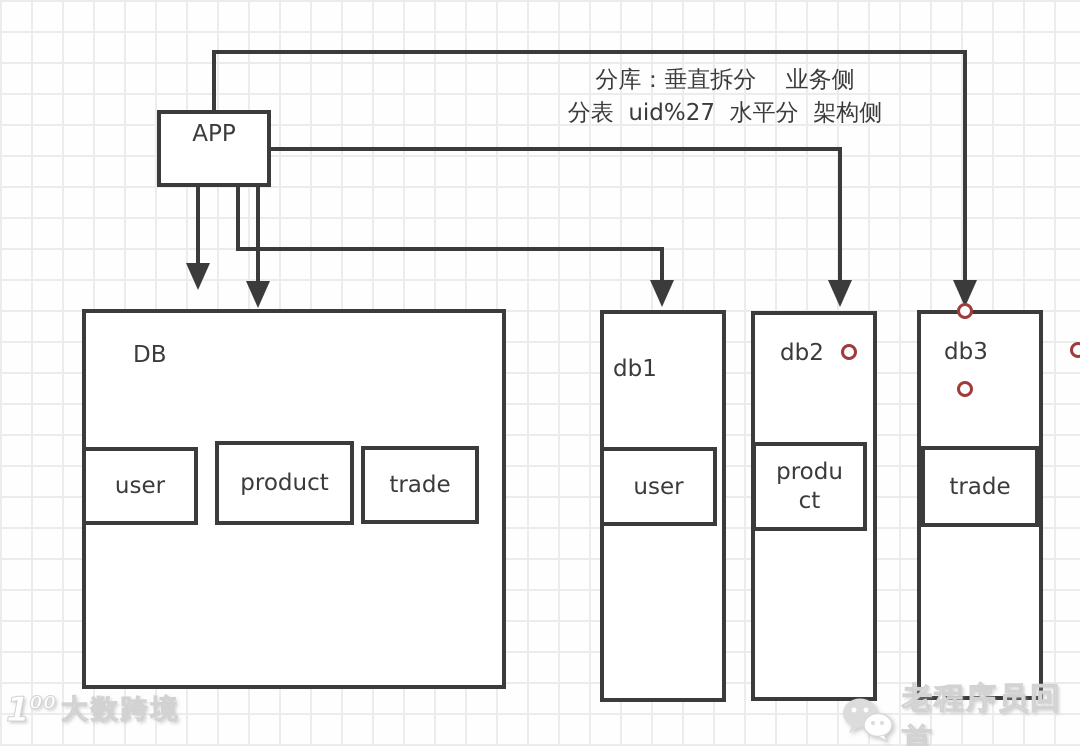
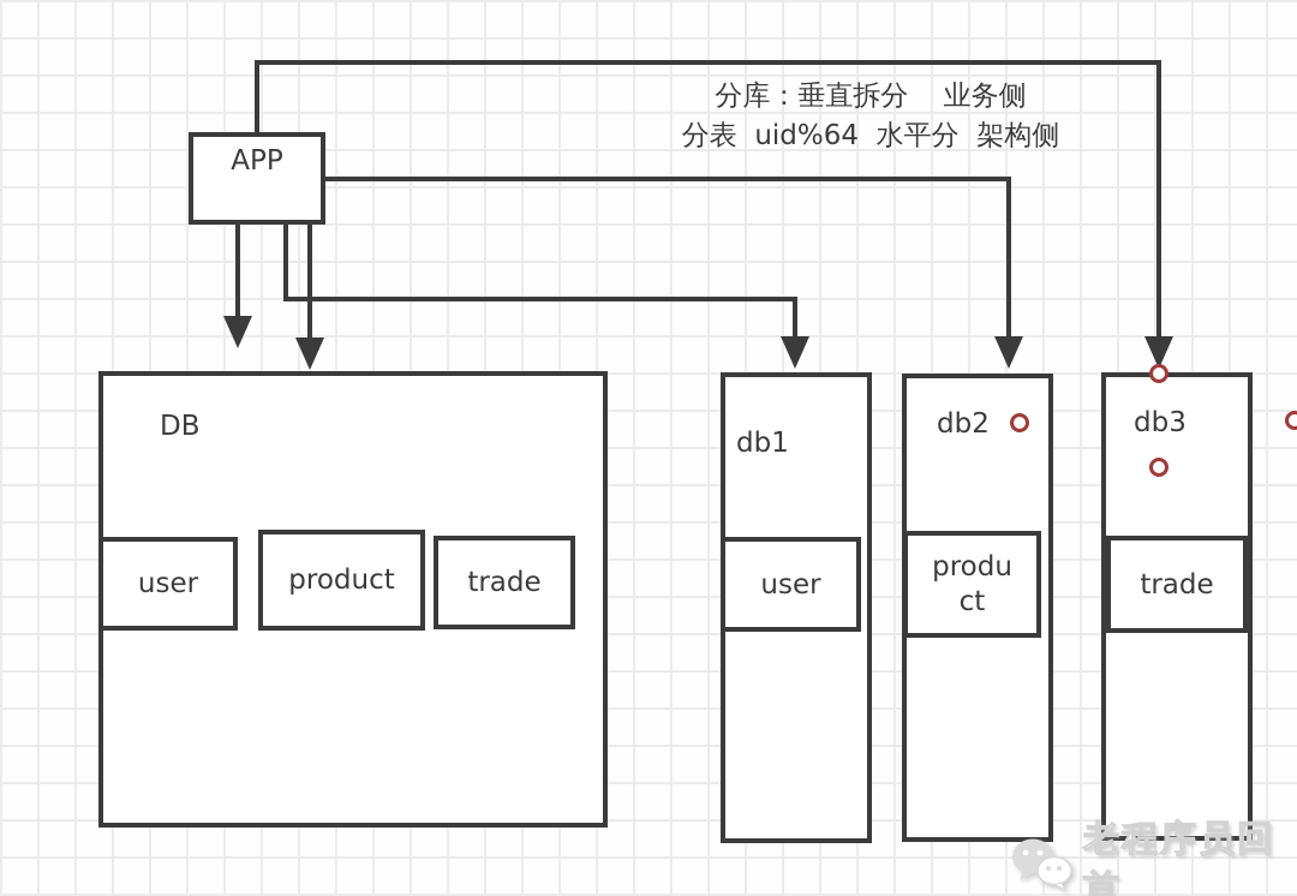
  分库：垂直拆分 业务侧
- 分表 uid%27 水平分 架构侧
+ 分表 uid%64 水平分 架构侧
  APP
  DB
  user
  product
  trade
  db1
  user
  db2
  product
  db3
  trade
- 100
- 大数跨境
  老程序员回首
